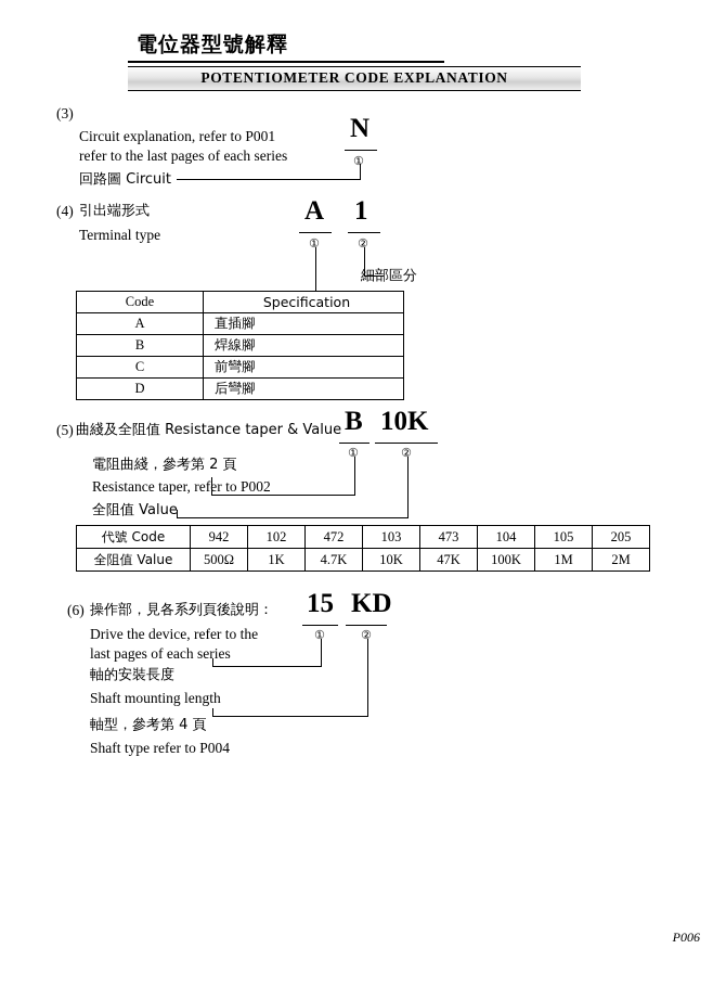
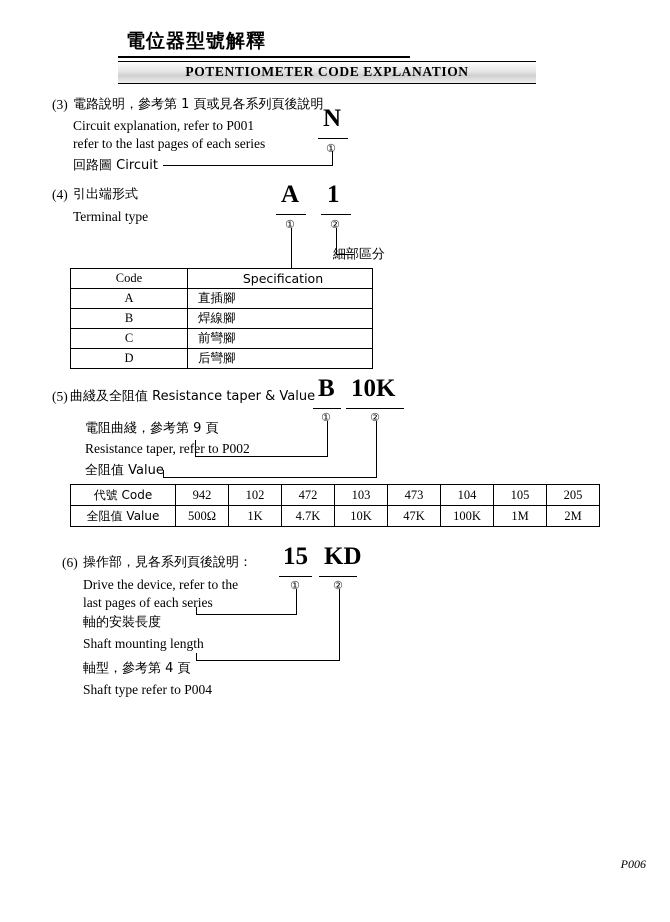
  電位器型號解釋
  POTENTIOMETER CODE EXPLANATION
  (3)
+ 電路說明，參考第 1 頁或見各系列頁後說明
  Circuit explanation, refer to P001
  refer to the last pages of each series
  N
  ①
  回路圖 Circuit
  (4)
  引出端形式
  Terminal type
  A
  1
  ①
  ②
  細部區分
  Code	Specification
  A	直插腳
  B	焊線腳
  C	前彎腳
  D	后彎腳
  (5)
  曲綫及全阻值 Resistance taper & Value
  B
  10K
  ①
  ②
- 電阻曲綫，參考第 2 頁
+ 電阻曲綫，參考第 9 頁
  Resistance taper, refer to P002
  全阻值 Value
  代號 Code	942	102	472	103	473	104	105	205
  全阻值 Value	500Ω	1K	4.7K	10K	47K	100K	1M	2M
  (6)
  操作部，見各系列頁後說明：
  Drive the device, refer to the
  last pages of each series
  15
  KD
  ①
  ②
  軸的安裝長度
  Shaft mounting length
  軸型，參考第 4 頁
  Shaft type refer to P004
  P006
